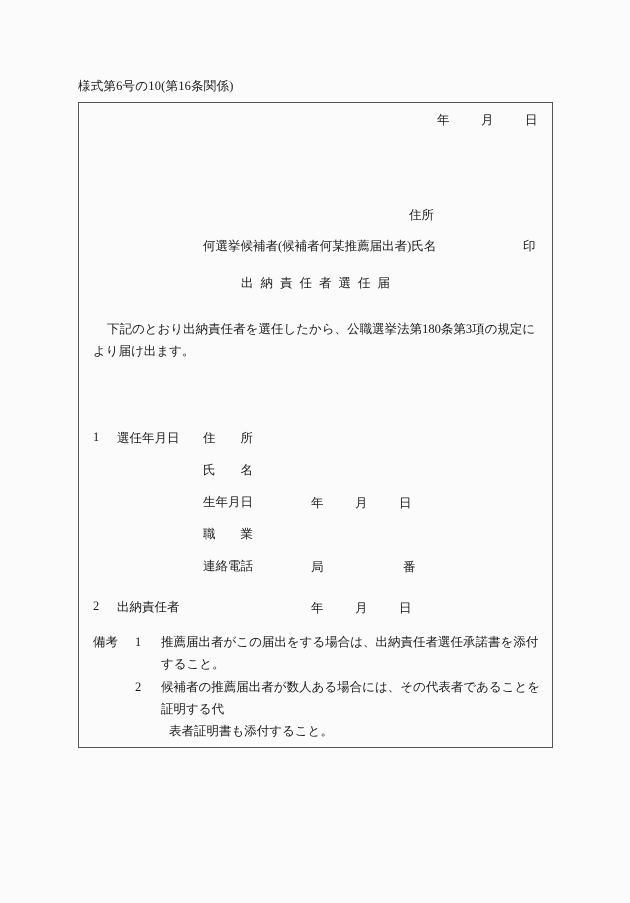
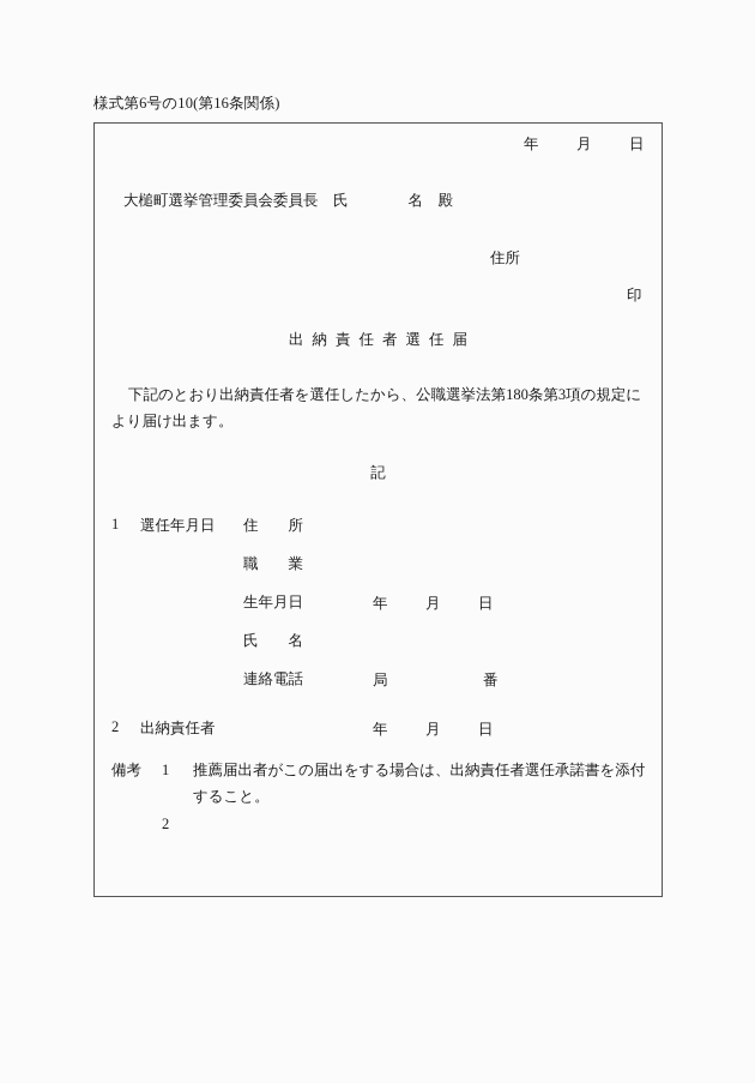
  様式第6号の10(第16条関係)
  年 月 日
+ 大槌町選挙管理委員会委員長 氏 名 殿
  住所
- 何選挙候補者(候補者何某推薦届出者)氏名
  印
  出納責任者選任届
  下記のとおり出納責任者を選任したから、公職選挙法第180条第3項の規定により届け出ます。
+ 記
  1
  選任年月日
  住 所
- 氏 名
+ 職 業
  生年月日
  年 月 日
- 職 業
+ 氏 名
  連絡電話
  局 番
  2
  出納責任者
  年 月 日
  備考
  1
  推薦届出者がこの届出をする場合は、出納責任者選任承諾書を添付すること。
  2
- 候補者の推薦届出者が数人ある場合には、その代表者であることを証明する代
- 表者証明書も添付すること。
